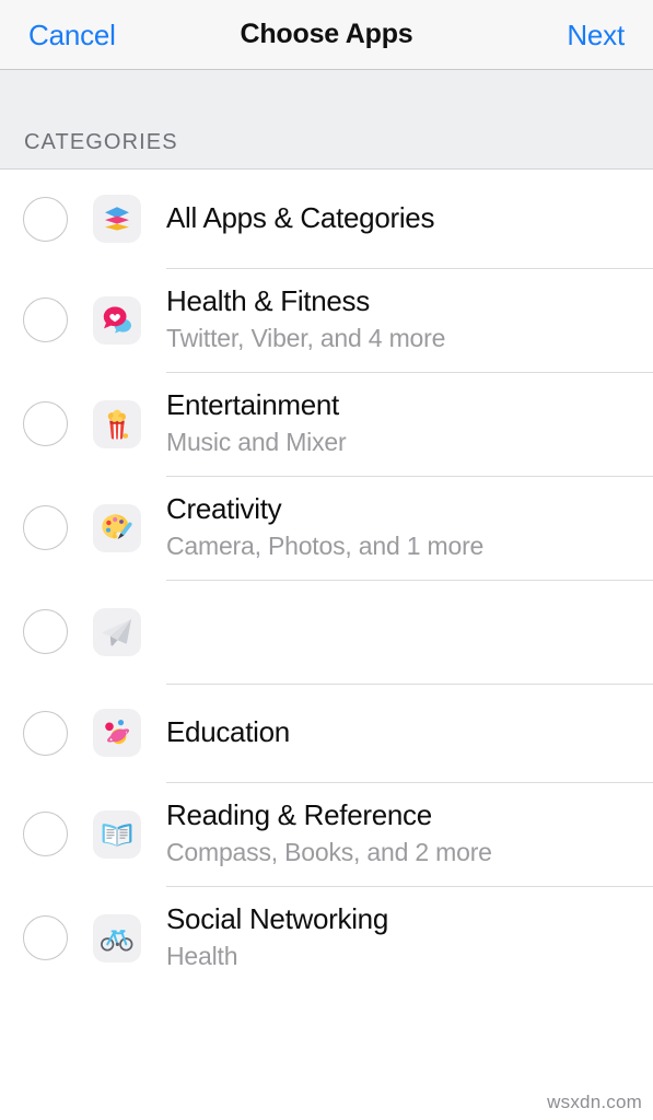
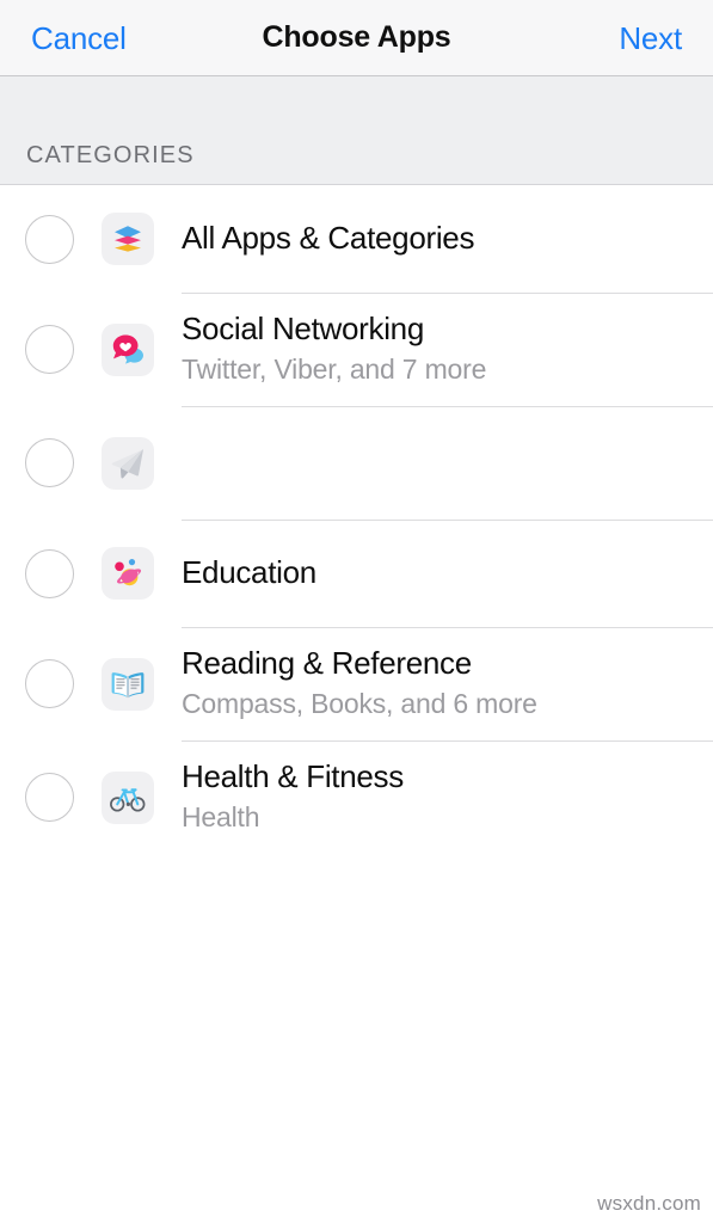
  Cancel
  Choose Apps
  Next
  CATEGORIES
  All Apps & Categories
- Health & Fitness
+ Social Networking
- Twitter, Viber, and 4 more
+ Twitter, Viber, and 7 more
- Entertainment
- Music and Mixer
- Creativity
- Camera, Photos, and 1 more
  Education
  Reading & Reference
- Compass, Books, and 2 more
+ Compass, Books, and 6 more
- Social Networking
+ Health & Fitness
  Health
  wsxdn.com
